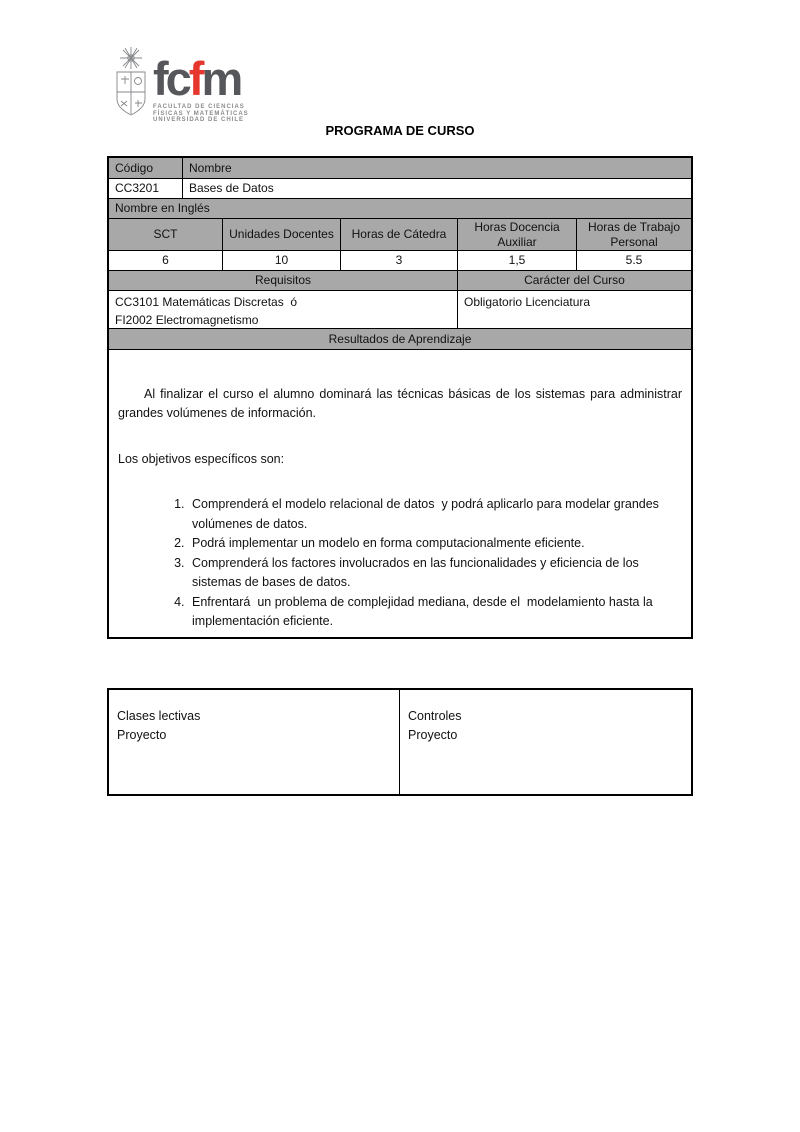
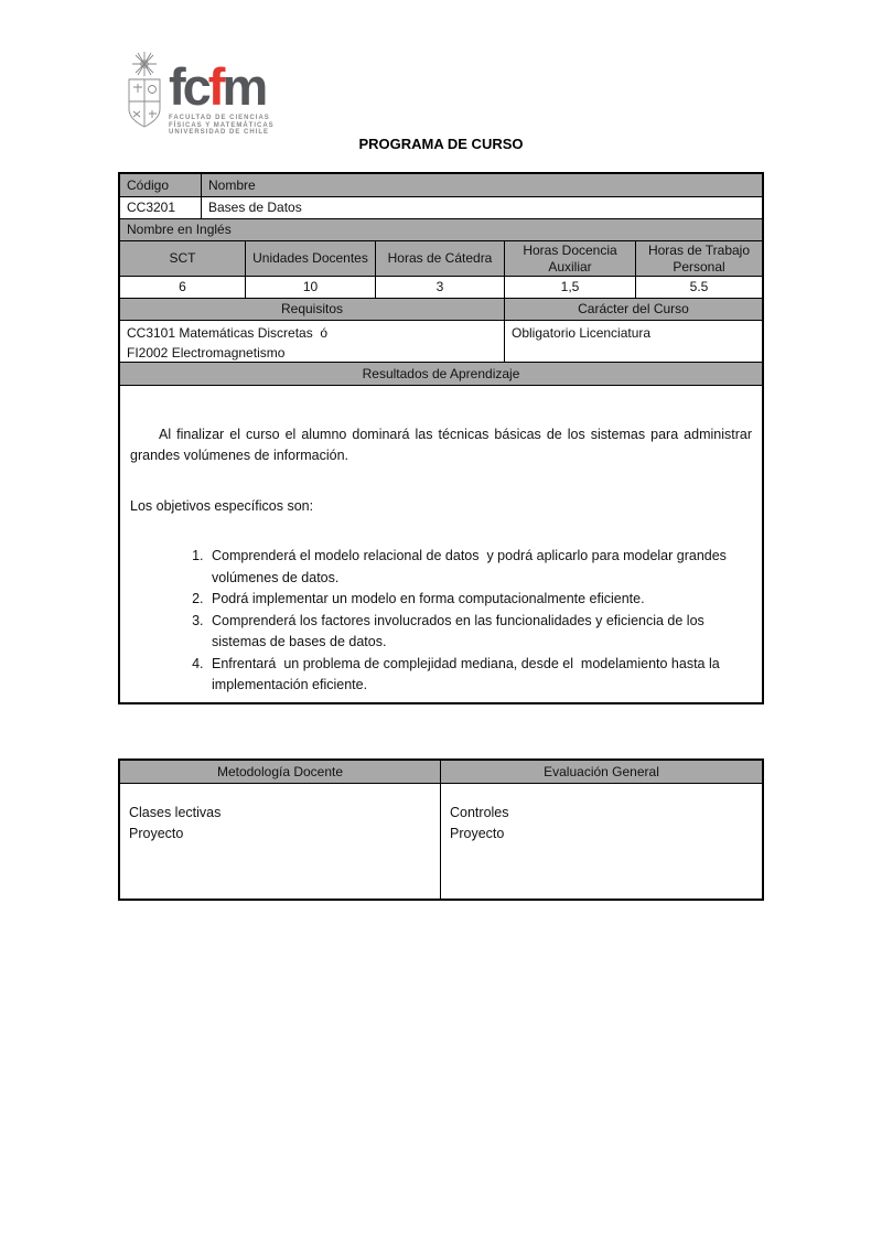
  fcfm
  PROGRAMA DE CURSO
  Código
  Nombre
  CC3201
  Bases de Datos
  Nombre en Inglés
  SCT
  Unidades Docentes
  Horas de Cátedra
  Horas Docencia Auxiliar
  Horas de Trabajo Personal
  6
  10
  3
  1,5
  5.5
  Requisitos
  Carácter del Curso
  CC3101 Matemáticas Discretas ó
  FI2002 Electromagnetismo
  Obligatorio Licenciatura
  Resultados de Aprendizaje
  Al finalizar el curso el alumno dominará las técnicas básicas de los sistemas para administrar grandes volúmenes de información.
  Los objetivos específicos son:
  Comprenderá el modelo relacional de datos y podrá aplicarlo para modelar grandes volúmenes de datos.
  Podrá implementar un modelo en forma computacionalmente eficiente.
  Comprenderá los factores involucrados en las funcionalidades y eficiencia de los sistemas de bases de datos.
  Enfrentará un problema de complejidad mediana, desde el modelamiento hasta la implementación eficiente.
+ Metodología Docente
+ Evaluación General
  Clases lectivas
  Proyecto
  Controles
  Proyecto
